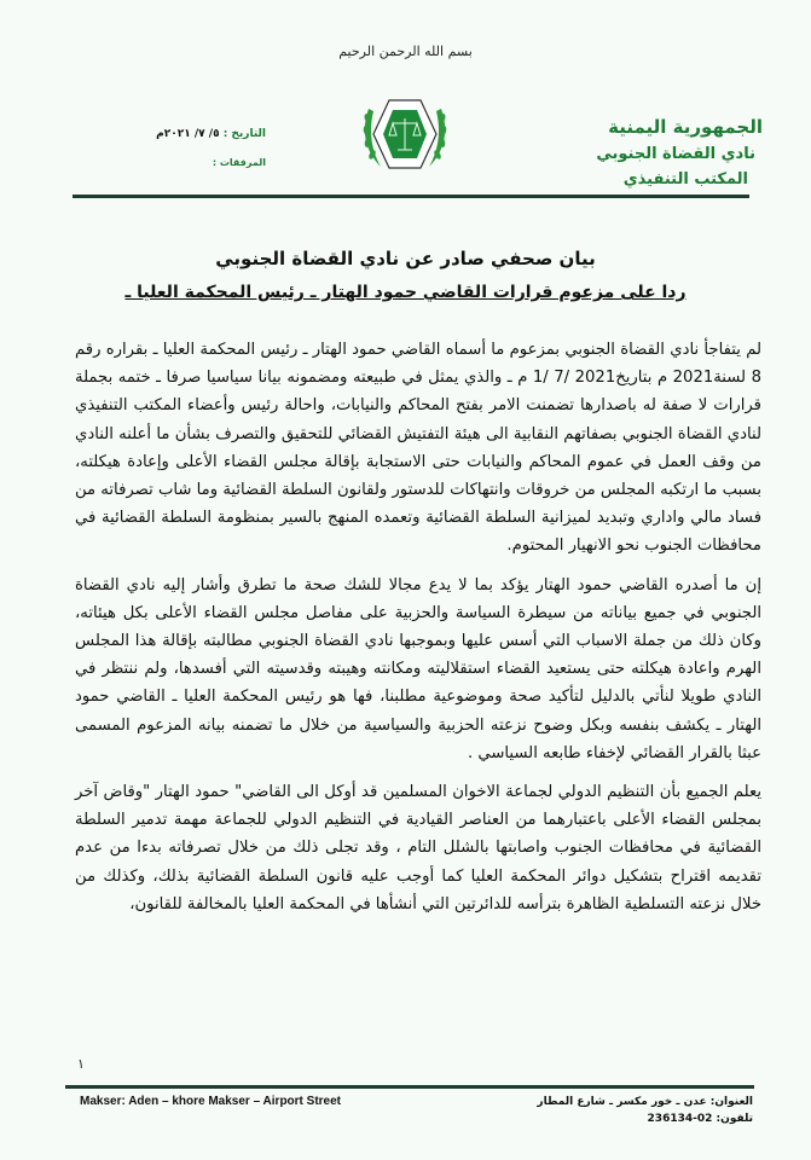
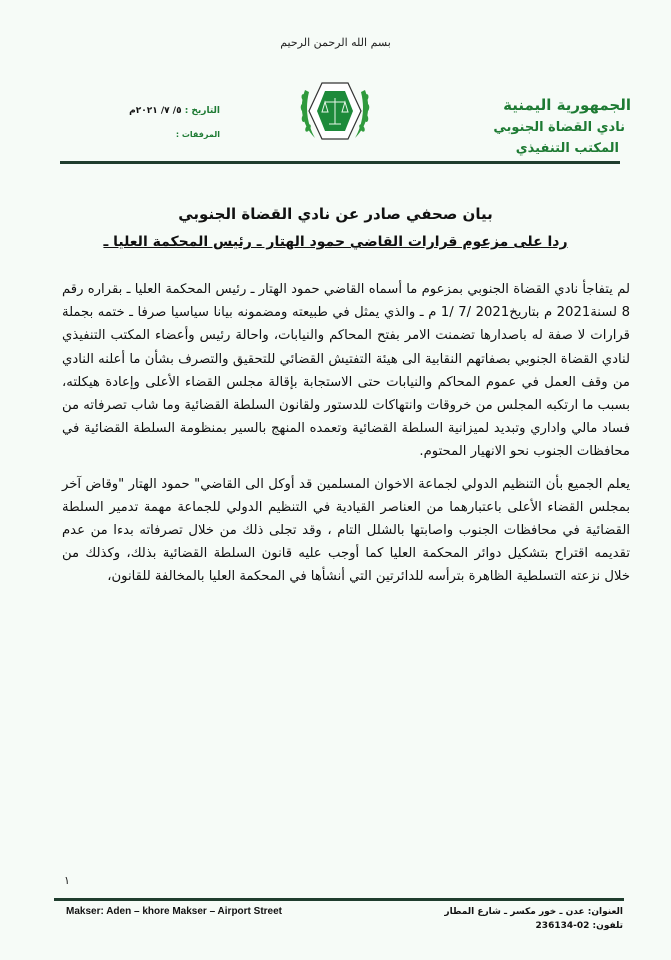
  بسم الله الرحمن الرحيم
  الجمهورية اليمنية
  نادي القضاة الجنوبي
  المكتب التنفيذي
  التاريخ : ٥/ ٧/ ٢٠٢١م
  المرفقات :
  بيان صحفي صادر عن نادي القضاة الجنوبي
  ردا على مزعوم قرارات القاضي حمود الهتار ـ رئيس المحكمة العليا ـ
  لم يتفاجأ نادي القضاة الجنوبي بمزعوم ما أسماه القاضي حمود الهتار ـ رئيس المحكمة العليا ـ بقراره رقم 8 لسنة2021 م بتاريخ2021 /7 /1 م ـ والذي يمثل في طبيعته ومضمونه بيانا سياسيا صرفا ـ ختمه بجملة قرارات لا صفة له باصدارها تضمنت الامر بفتح المحاكم والنيابات، واحالة رئيس وأعضاء المكتب التنفيذي لنادي القضاة الجنوبي بصفاتهم النقابية الى هيئة التفتيش القضائي للتحقيق والتصرف بشأن ما أعلنه النادي من وقف العمل في عموم المحاكم والنيابات حتى الاستجابة بإقالة مجلس القضاء الأعلى وإعادة هيكلته، بسبب ما ارتكبه المجلس من خروقات وانتهاكات للدستور ولقانون السلطة القضائية وما شاب تصرفاته من فساد مالي واداري وتبديد لميزانية السلطة القضائية وتعمده المنهج بالسير بمنظومة السلطة القضائية في محافظات الجنوب نحو الانهيار المحتوم.
- إن ما أصدره القاضي حمود الهتار يؤكد بما لا يدع مجالا للشك صحة ما تطرق وأشار إليه نادي القضاة الجنوبي في جميع بياناته من سيطرة السياسة والحزبية على مفاصل مجلس القضاء الأعلى بكل هيئاته، وكان ذلك من جملة الاسباب التي أسس عليها وبموجبها نادي القضاة الجنوبي مطالبته بإقالة هذا المجلس الهرم واعادة هيكلته حتى يستعيد القضاء استقلاليته ومكانته وهيبته وقدسيته التي أفسدها، ولم ننتظر في النادي طويلا لنأتي بالدليل لتأكيد صحة وموضوعية مطلبنا، فها هو رئيس المحكمة العليا ـ القاضي حمود الهتار ـ يكشف بنفسه وبكل وضوح نزعته الحزبية والسياسية من خلال ما تضمنه بيانه المزعوم المسمى عبثا بالقرار القضائي لإخفاء طابعه السياسي .
  يعلم الجميع بأن التنظيم الدولي لجماعة الاخوان المسلمين قد أوكل الى القاضي" حمود الهتار "وقاض آخر بمجلس القضاء الأعلى باعتبارهما من العناصر القيادية في التنظيم الدولي للجماعة مهمة تدمير السلطة القضائية في محافظات الجنوب واصابتها بالشلل التام ، وقد تجلى ذلك من خلال تصرفاته بدءا من عدم تقديمه اقتراح بتشكيل دوائر المحكمة العليا كما أوجب عليه قانون السلطة القضائية بذلك، وكذلك من خلال نزعته التسلطية الظاهرة بترأسه للدائرتين التي أنشأها في المحكمة العليا بالمخالفة للقانون،
  ١
  Makser: Aden – khore Makser – Airport Street
  العنوان: عدن ـ خور مكسر ـ شارع المطار
  تلفون: 02-236134
